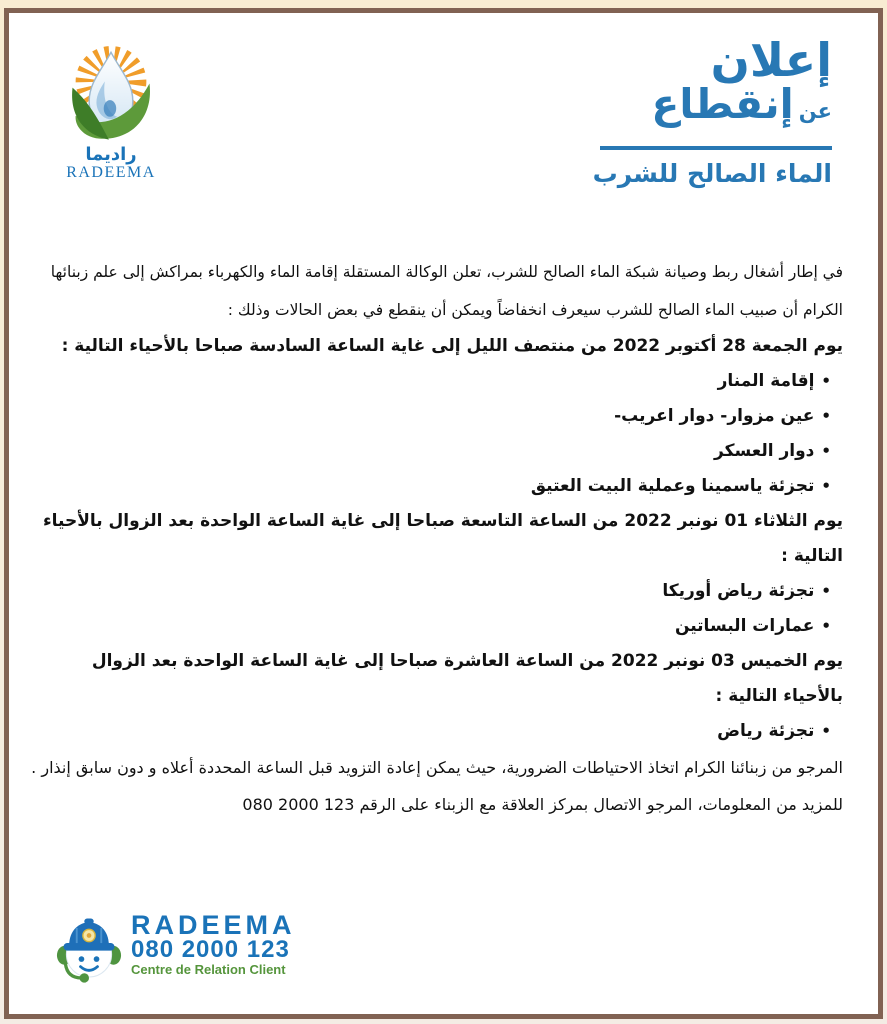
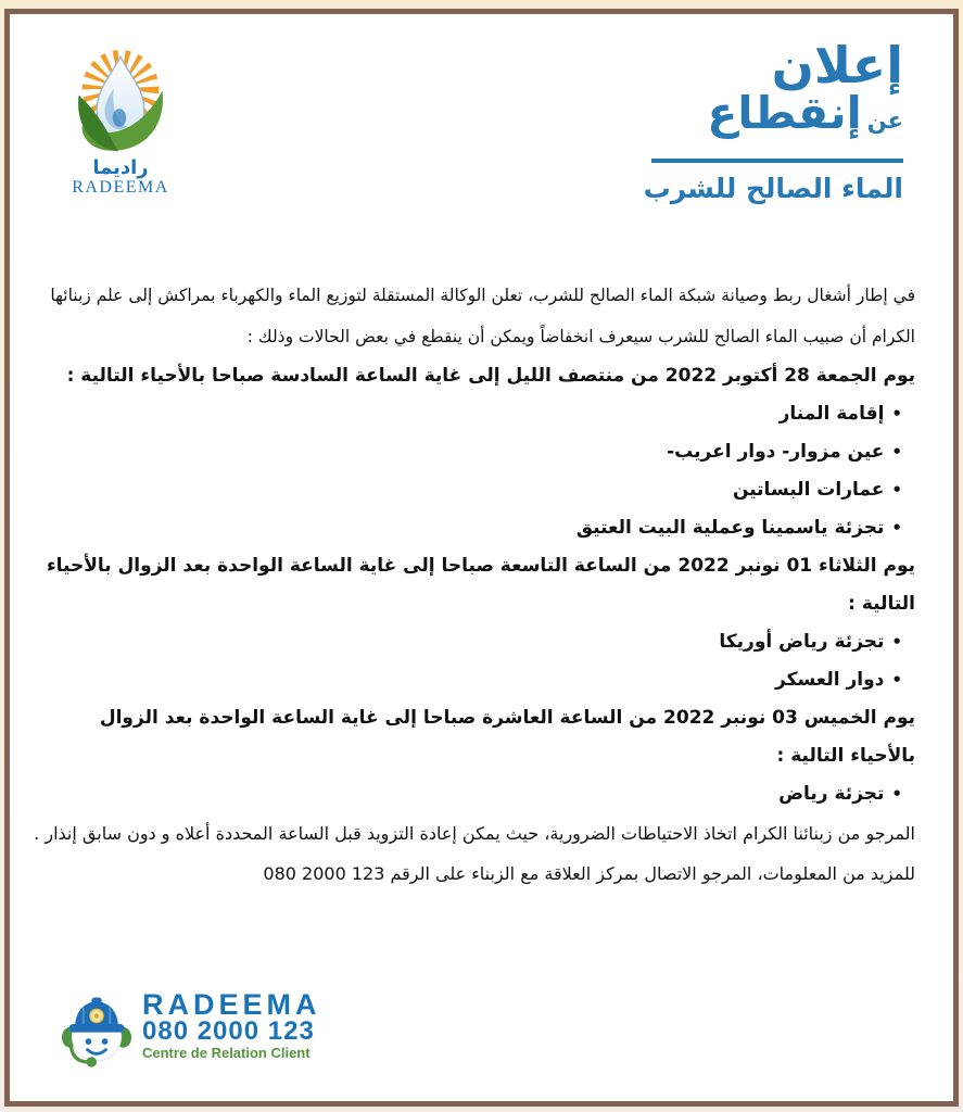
  راديما
  RADEEMA
  إعلان
  عن إنقطاع
  الماء الصالح للشرب
- في إطار أشغال ربط وصيانة شبكة الماء الصالح للشرب، تعلن الوكالة المستقلة إقامة الماء والكهرباء بمراكش إلى علم زبنائها
+ في إطار أشغال ربط وصيانة شبكة الماء الصالح للشرب، تعلن الوكالة المستقلة لتوزيع الماء والكهرباء بمراكش إلى علم زبنائها
  الكرام أن صبيب الماء الصالح للشرب سيعرف انخفاضاً ويمكن أن ينقطع في بعض الحالات وذلك :
  يوم الجمعة 28 أكتوبر 2022 من منتصف الليل إلى غاية الساعة السادسة صباحا بالأحياء التالية :
  إقامة المنار
  عين مزوار- دوار اعريب-
- دوار العسكر
+ عمارات البساتين
  تجزئة ياسمينا وعملية البيت العتيق
  يوم الثلاثاء 01 نونبر 2022 من الساعة التاسعة صباحا إلى غاية الساعة الواحدة بعد الزوال بالأحياء التالية :
  تجزئة رياض أوريكا
- عمارات البساتين
+ دوار العسكر
  يوم الخميس 03 نونبر 2022 من الساعة العاشرة صباحا إلى غاية الساعة الواحدة بعد الزوال بالأحياء التالية :
  تجزئة رياض
  المرجو من زبنائنا الكرام اتخاذ الاحتياطات الضرورية، حيث يمكن إعادة التزويد قبل الساعة المحددة أعلاه و دون سابق إنذار .
  للمزيد من المعلومات، المرجو الاتصال بمركز العلاقة مع الزبناء على الرقم 080 2000 123
  RADEEMA
  080 2000 123
  Centre de Relation Client
